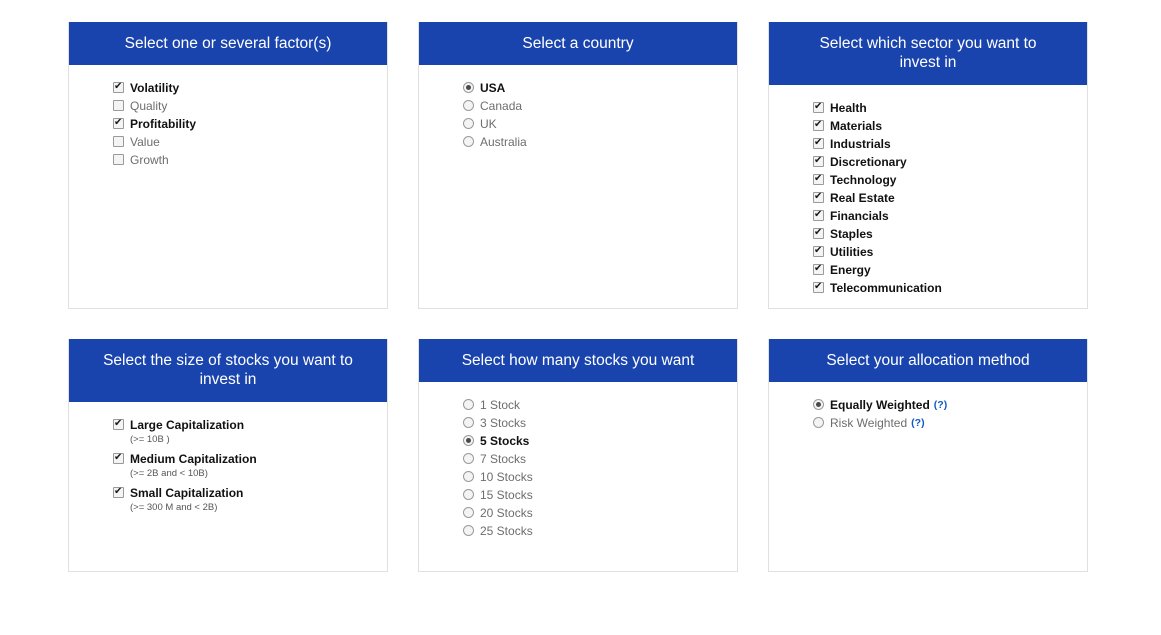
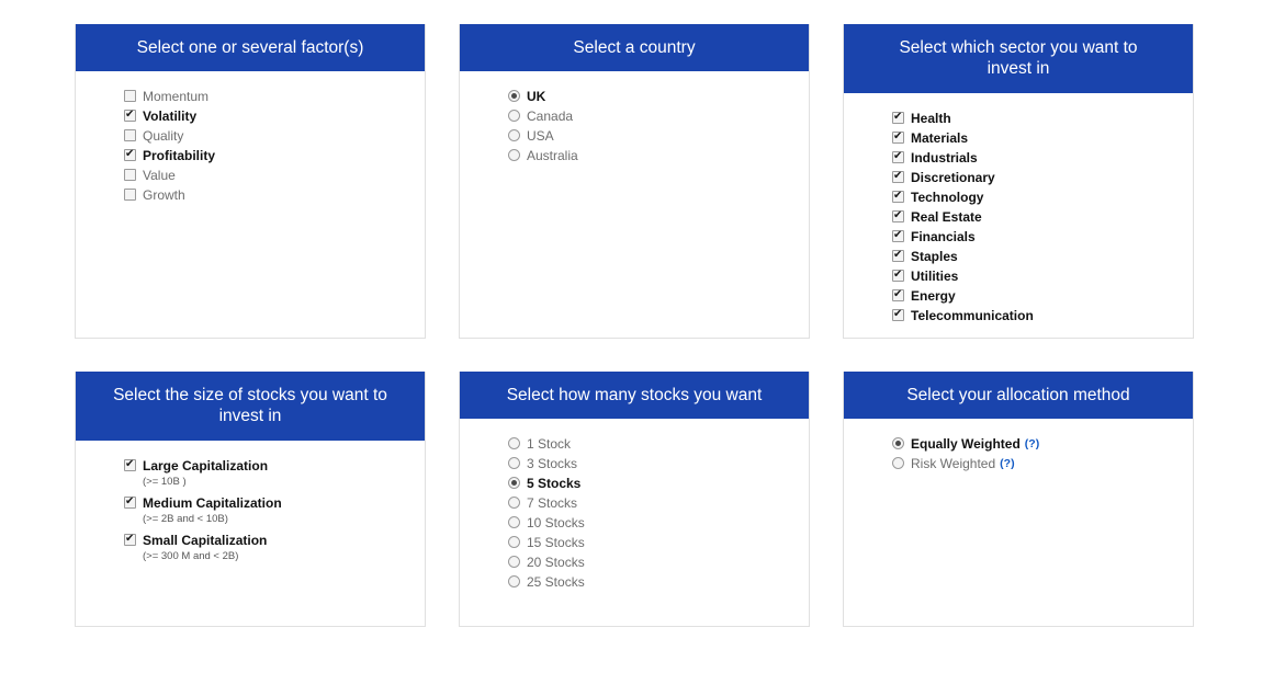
  Select one or several factor(s)
+ Momentum
  Volatility
  Quality
  Profitability
  Value
  Growth
  Select a country
- USA
+ UK
  Canada
- UK
+ USA
  Australia
  Select which sector you want to invest in
  Health
  Materials
  Industrials
  Discretionary
  Technology
  Real Estate
  Financials
  Staples
  Utilities
  Energy
  Telecommunication
  Select the size of stocks you want to invest in
  Large Capitalization
  (>= 10B )
  Medium Capitalization
  (>= 2B and < 10B)
  Small Capitalization
  (>= 300 M and < 2B)
  Select how many stocks you want
  1 Stock
  3 Stocks
  5 Stocks
  7 Stocks
  10 Stocks
  15 Stocks
  20 Stocks
  25 Stocks
  Select your allocation method
  Equally Weighted
  (?)
  Risk Weighted
  (?)
